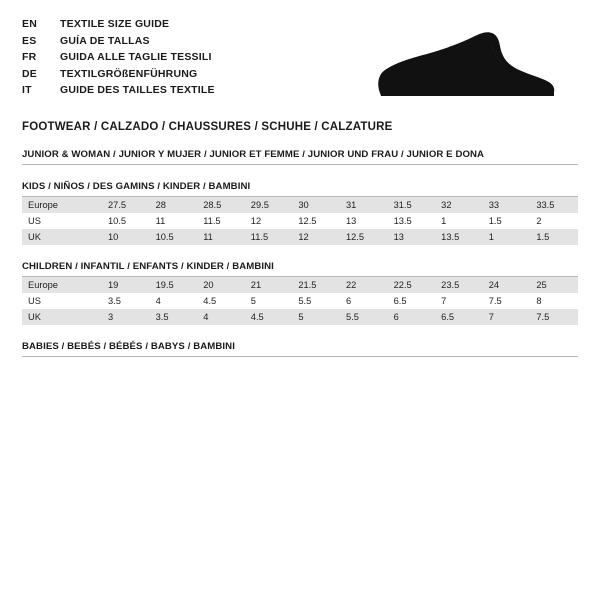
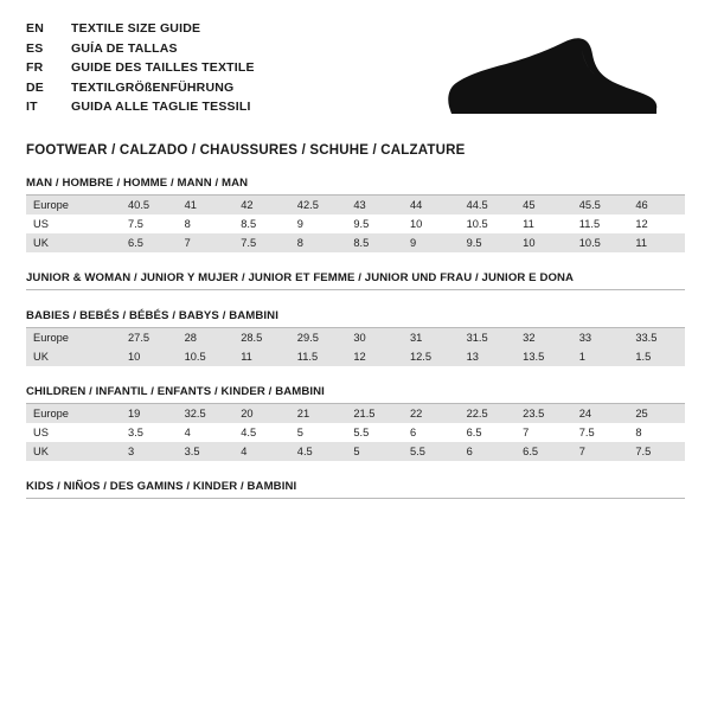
  EN
  TEXTILE SIZE GUIDE
  ES
  GUÍA DE TALLAS
  FR
- GUIDA ALLE TAGLIE TESSILI
+ GUIDE DES TAILLES TEXTILE
  DE
  TEXTILGRÖßENFÜHRUNG
  IT
- GUIDE DES TAILLES TEXTILE
+ GUIDA ALLE TAGLIE TESSILI
  FOOTWEAR / CALZADO / CHAUSSURES / SCHUHE / CALZATURE
+ MAN / HOMBRE / HOMME / MANN / MAN
+ Europe	40.5	41	42	42.5	43	44	44.5	45	45.5	46
+ US	7.5	8	8.5	9	9.5	10	10.5	11	11.5	12
+ UK	6.5	7	7.5	8	8.5	9	9.5	10	10.5	11
  JUNIOR & WOMAN / JUNIOR Y MUJER / JUNIOR ET FEMME / JUNIOR UND FRAU / JUNIOR E DONA
- KIDS / NIÑOS / DES GAMINS / KINDER / BAMBINI
+ BABIES / BEBÉS / BÉBÉS / BABYS / BAMBINI
  Europe	27.5	28	28.5	29.5	30	31	31.5	32	33	33.5
- US	10.5	11	11.5	12	12.5	13	13.5	1	1.5	2
  UK	10	10.5	11	11.5	12	12.5	13	13.5	1	1.5
  CHILDREN / INFANTIL / ENFANTS / KINDER / BAMBINI
- Europe	19	19.5	20	21	21.5	22	22.5	23.5	24	25
+ Europe	19	32.5	20	21	21.5	22	22.5	23.5	24	25
  US	3.5	4	4.5	5	5.5	6	6.5	7	7.5	8
  UK	3	3.5	4	4.5	5	5.5	6	6.5	7	7.5
- BABIES / BEBÉS / BÉBÉS / BABYS / BAMBINI
+ KIDS / NIÑOS / DES GAMINS / KINDER / BAMBINI
